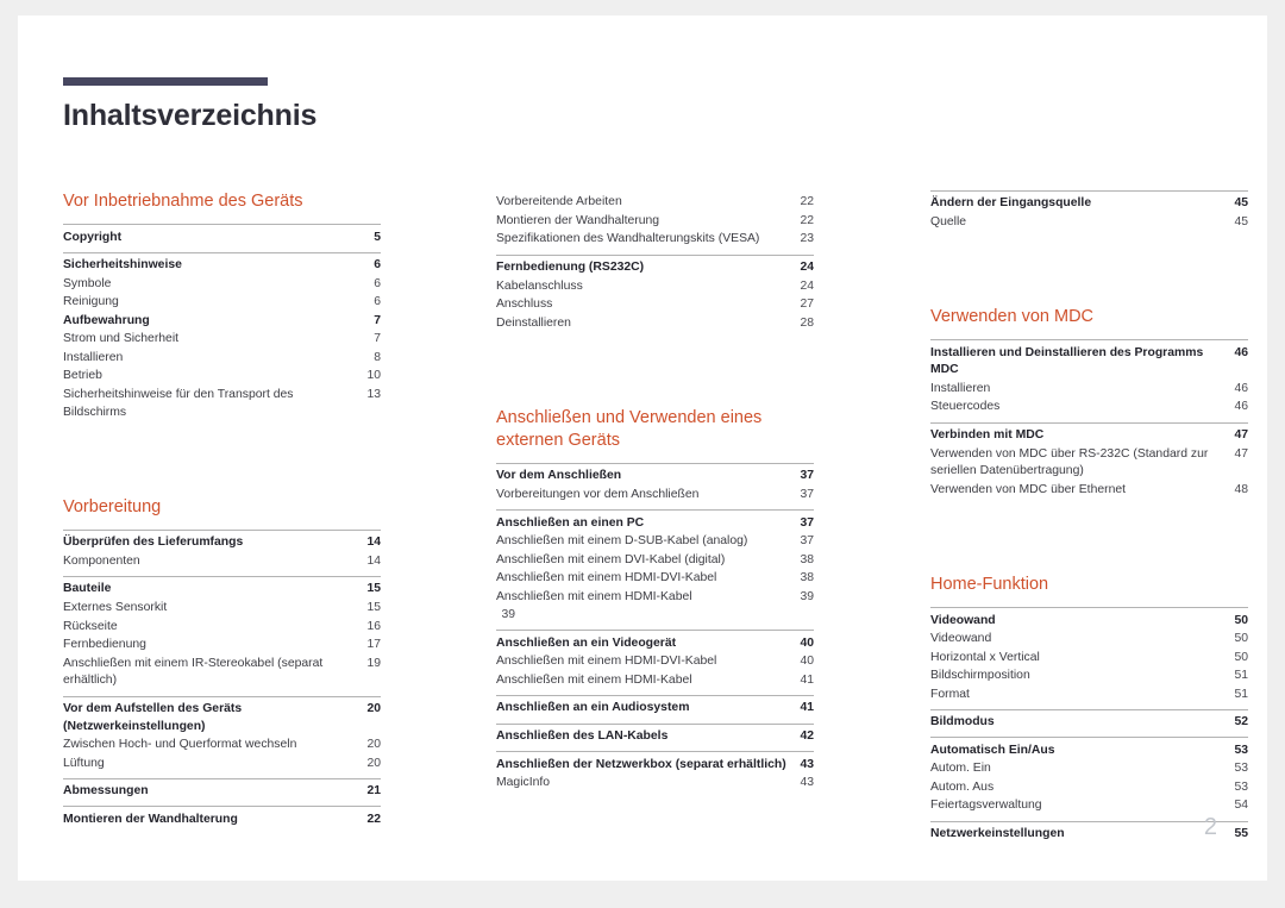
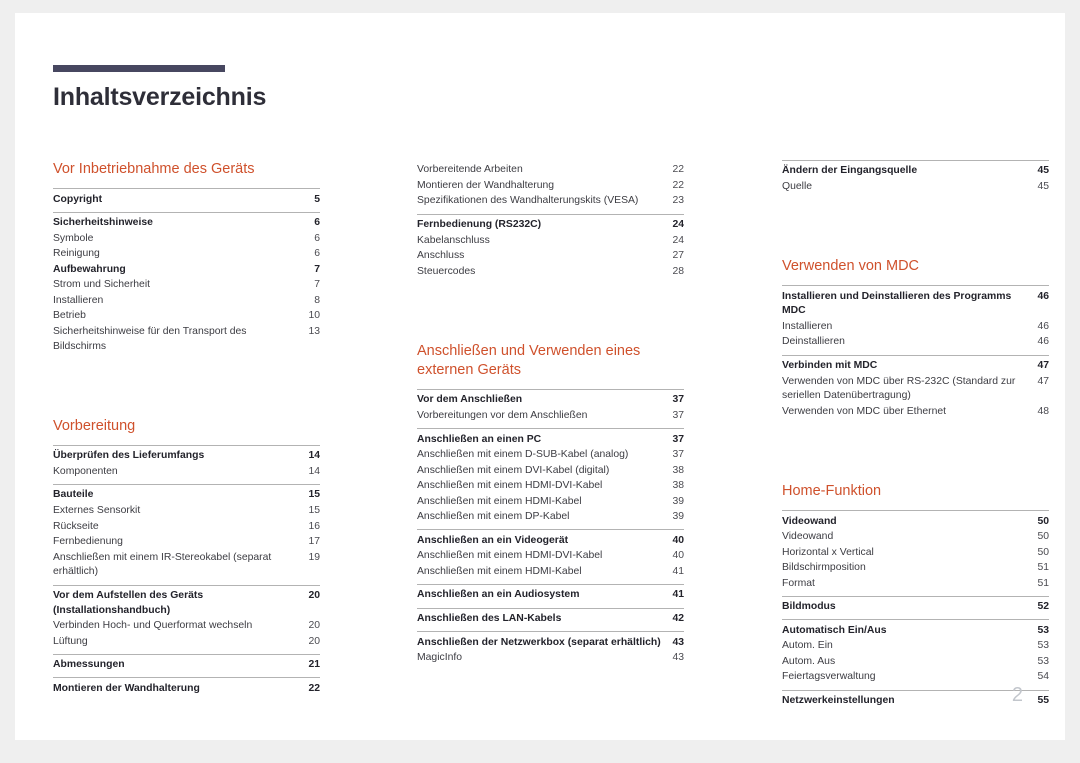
  Inhaltsverzeichnis
  Vor Inbetriebnahme des Geräts
  Copyright
  5
  Sicherheitshinweise
  6
  Symbole
  6
  Reinigung
  6
  Aufbewahrung
  7
  Strom und Sicherheit
  7
  Installieren
  8
  Betrieb
  10
  Sicherheitshinweise für den Transport des Bildschirms
  13
  Vorbereitung
  Überprüfen des Lieferumfangs
  14
  Komponenten
  14
  Bauteile
  15
  Externes Sensorkit
  15
  Rückseite
  16
  Fernbedienung
  17
  Anschließen mit einem IR-Stereokabel (separat erhältlich)
  19
- Vor dem Aufstellen des Geräts (Netzwerkeinstellungen)
+ Vor dem Aufstellen des Geräts (Installationshandbuch)
  20
- Zwischen Hoch- und Querformat wechseln
+ Verbinden Hoch- und Querformat wechseln
  20
  Lüftung
  20
  Abmessungen
  21
  Montieren der Wandhalterung
  22
  Vorbereitende Arbeiten
  22
  Montieren der Wandhalterung
  22
  Spezifikationen des Wandhalterungskits (VESA)
  23
  Fernbedienung (RS232C)
  24
  Kabelanschluss
  24
  Anschluss
  27
- Deinstallieren
+ Steuercodes
  28
  Anschließen und Verwenden eines externen Geräts
  Vor dem Anschließen
  37
  Vorbereitungen vor dem Anschließen
  37
  Anschließen an einen PC
  37
  Anschließen mit einem D-SUB-Kabel (analog)
  37
  Anschließen mit einem DVI-Kabel (digital)
  38
  Anschließen mit einem HDMI-DVI-Kabel
  38
  Anschließen mit einem HDMI-Kabel
  39
+ Anschließen mit einem DP-Kabel
  39
  Anschließen an ein Videogerät
  40
  Anschließen mit einem HDMI-DVI-Kabel
  40
  Anschließen mit einem HDMI-Kabel
  41
  Anschließen an ein Audiosystem
  41
  Anschließen des LAN-Kabels
  42
  Anschließen der Netzwerkbox (separat erhältlich)
  43
  MagicInfo
  43
  Ändern der Eingangsquelle
  45
  Quelle
  45
  Verwenden von MDC
  Installieren und Deinstallieren des Programms MDC
  46
  Installieren
  46
- Steuercodes
+ Deinstallieren
  46
  Verbinden mit MDC
  47
  Verwenden von MDC über RS-232C (Standard zur seriellen Datenübertragung)
  47
  Verwenden von MDC über Ethernet
  48
  Home-Funktion
  Videowand
  50
  Videowand
  50
  Horizontal x Vertical
  50
  Bildschirmposition
  51
  Format
  51
  Bildmodus
  52
  Automatisch Ein/Aus
  53
  Autom. Ein
  53
  Autom. Aus
  53
  Feiertagsverwaltung
  54
  Netzwerkeinstellungen
  55
  2
